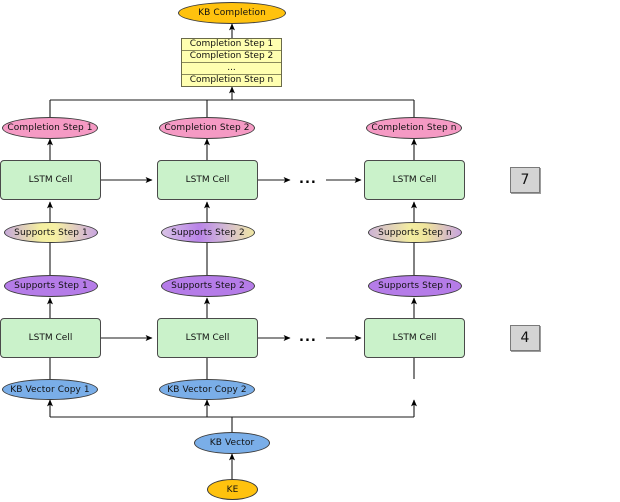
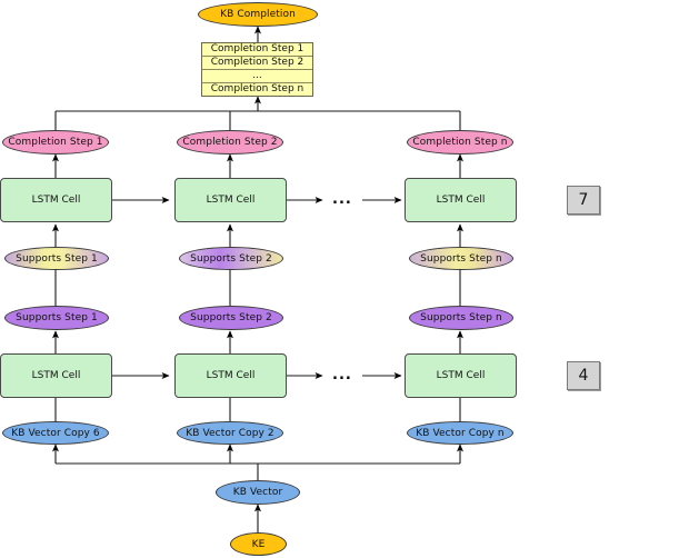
  7
  4
  KB Completion
  Completion Step 1
  Completion Step 2
  ...
  Completion Step n
  Completion Step 1
  Completion Step 2
  Completion Step n
  LSTM Cell
  LSTM Cell
  LSTM Cell
  ...
  Supports Step 1
  Supports Step 2
  Supports Step n
  Supports Step 1
  Supports Step 2
  Supports Step n
  LSTM Cell
  LSTM Cell
  LSTM Cell
  ...
- KB Vector Copy 1
+ KB Vector Copy 6
  KB Vector Copy 2
+ KB Vector Copy n
  KB Vector
  KE
